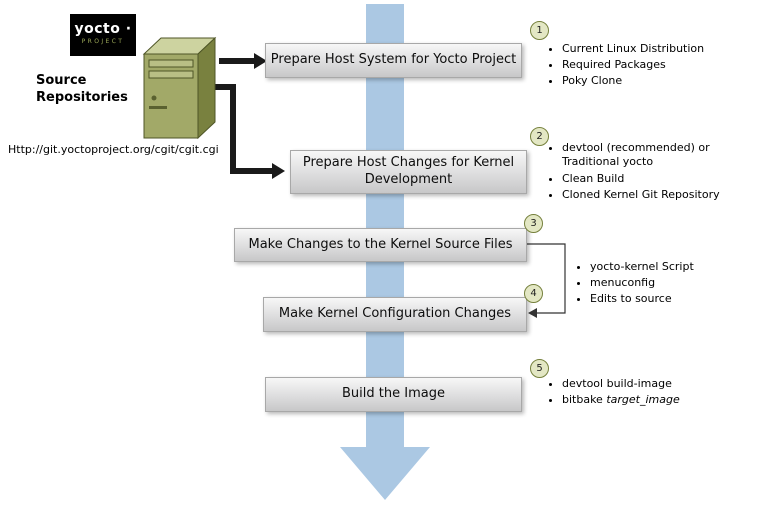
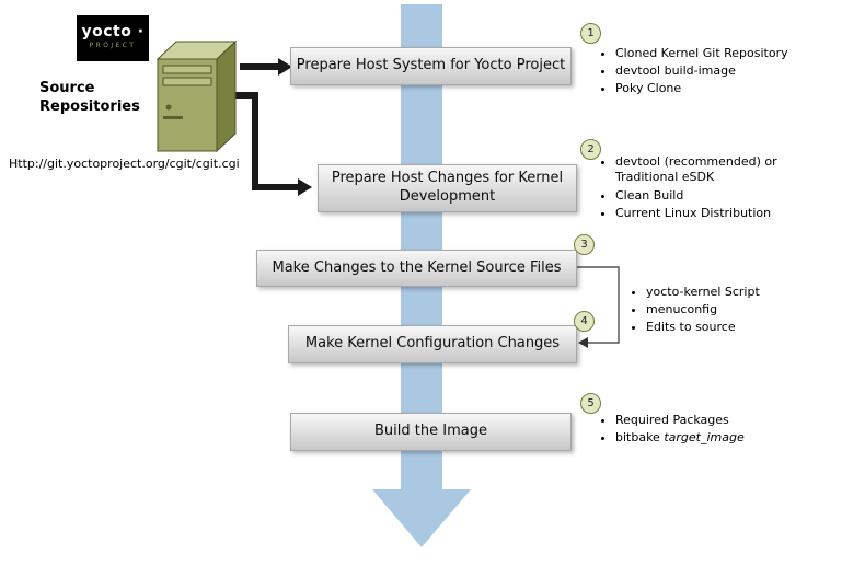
  yocto ·
  Source Repositories
  Http://git.yoctoproject.org/cgit/cgit.cgi
  Prepare Host System for Yocto Project
  Prepare Host Changes for Kernel Development
  Make Changes to the Kernel Source Files
  Make Kernel Configuration Changes
  Build the Image
  1
  2
  3
  4
  5
- Current Linux Distribution
+ Cloned Kernel Git Repository
- Required Packages
+ devtool build-image
  Poky Clone
- devtool (recommended) or Traditional yocto
+ devtool (recommended) or Traditional eSDK
  Clean Build
- Cloned Kernel Git Repository
+ Current Linux Distribution
  yocto-kernel Script
  menuconfig
  Edits to source
- devtool build-image
+ Required Packages
  bitbake target_image
